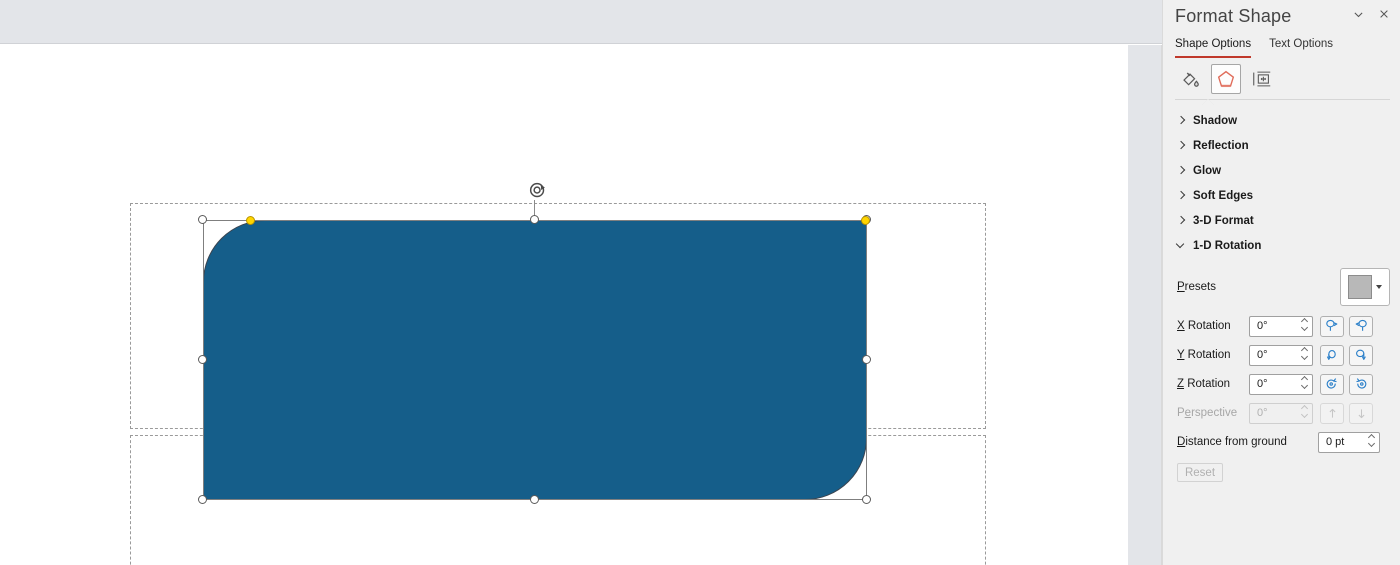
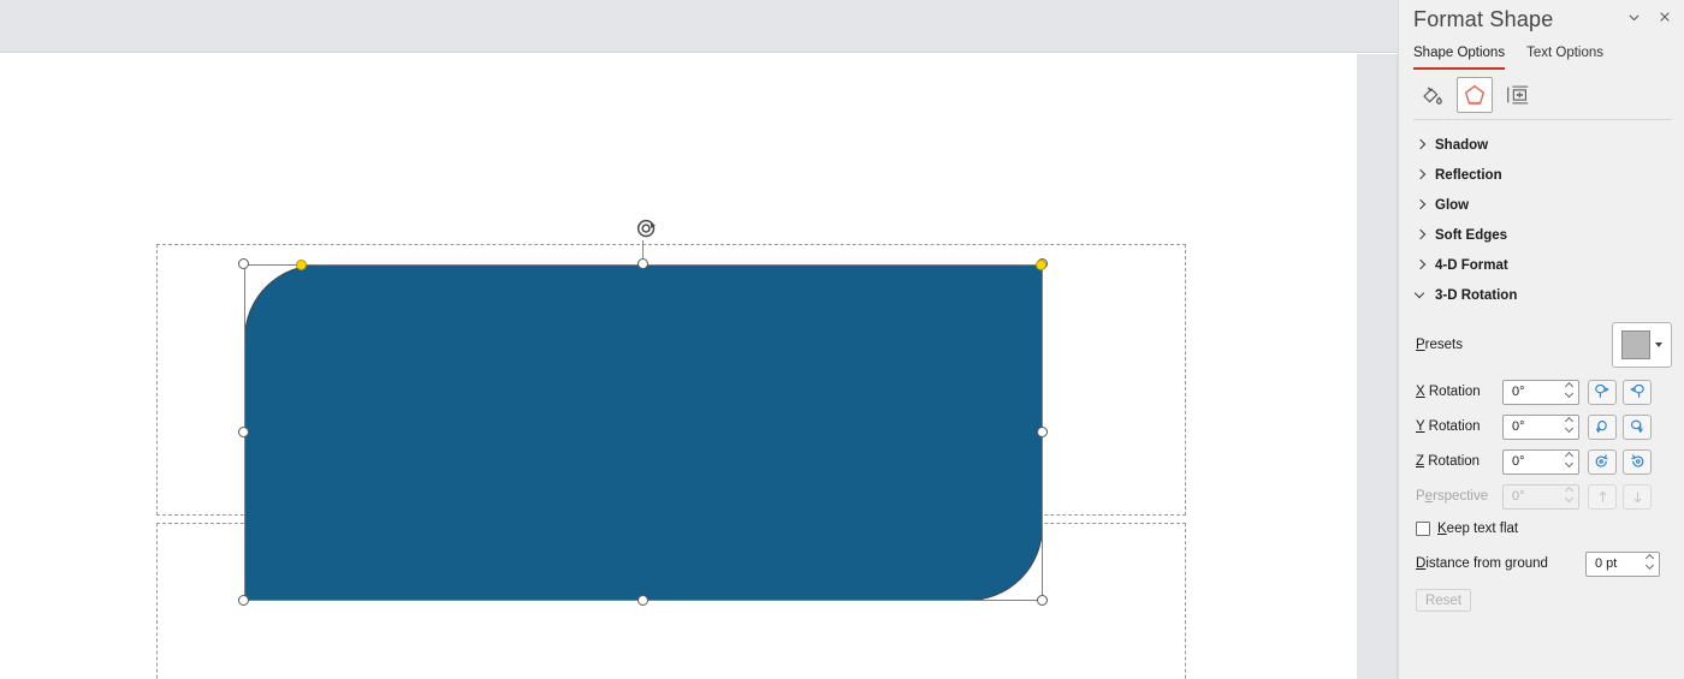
  Format Shape
  Shape Options
  Text Options
  Shadow
  Reflection
  Glow
  Soft Edges
- 3-D Format
+ 4-D Format
- 1-D Rotation
+ 3-D Rotation
  Presets
  X Rotation
  0°
  Y Rotation
  0°
  Z Rotation
  0°
  Perspective
  0°
+ Keep text flat
  Distance from ground
  0 pt
  Reset
